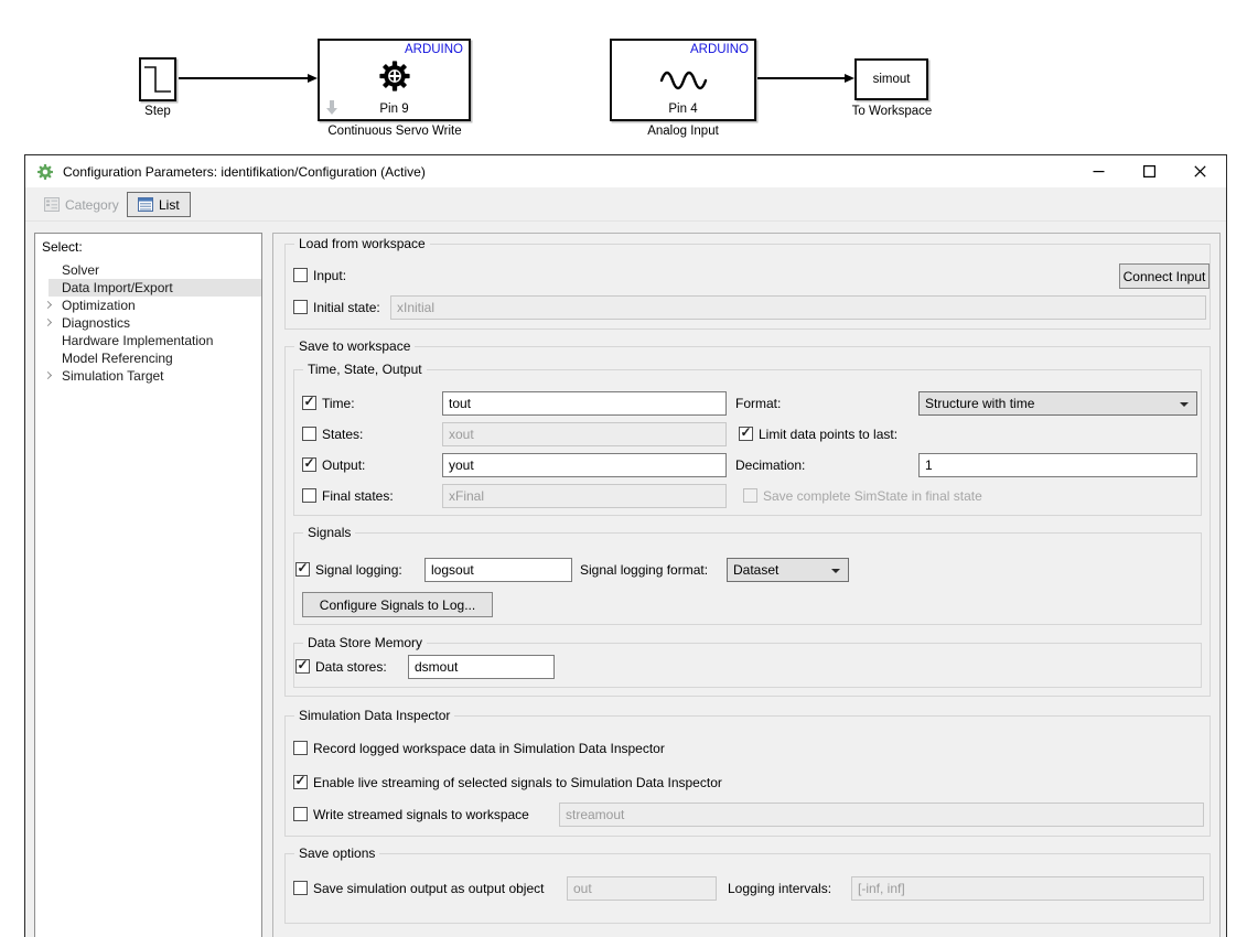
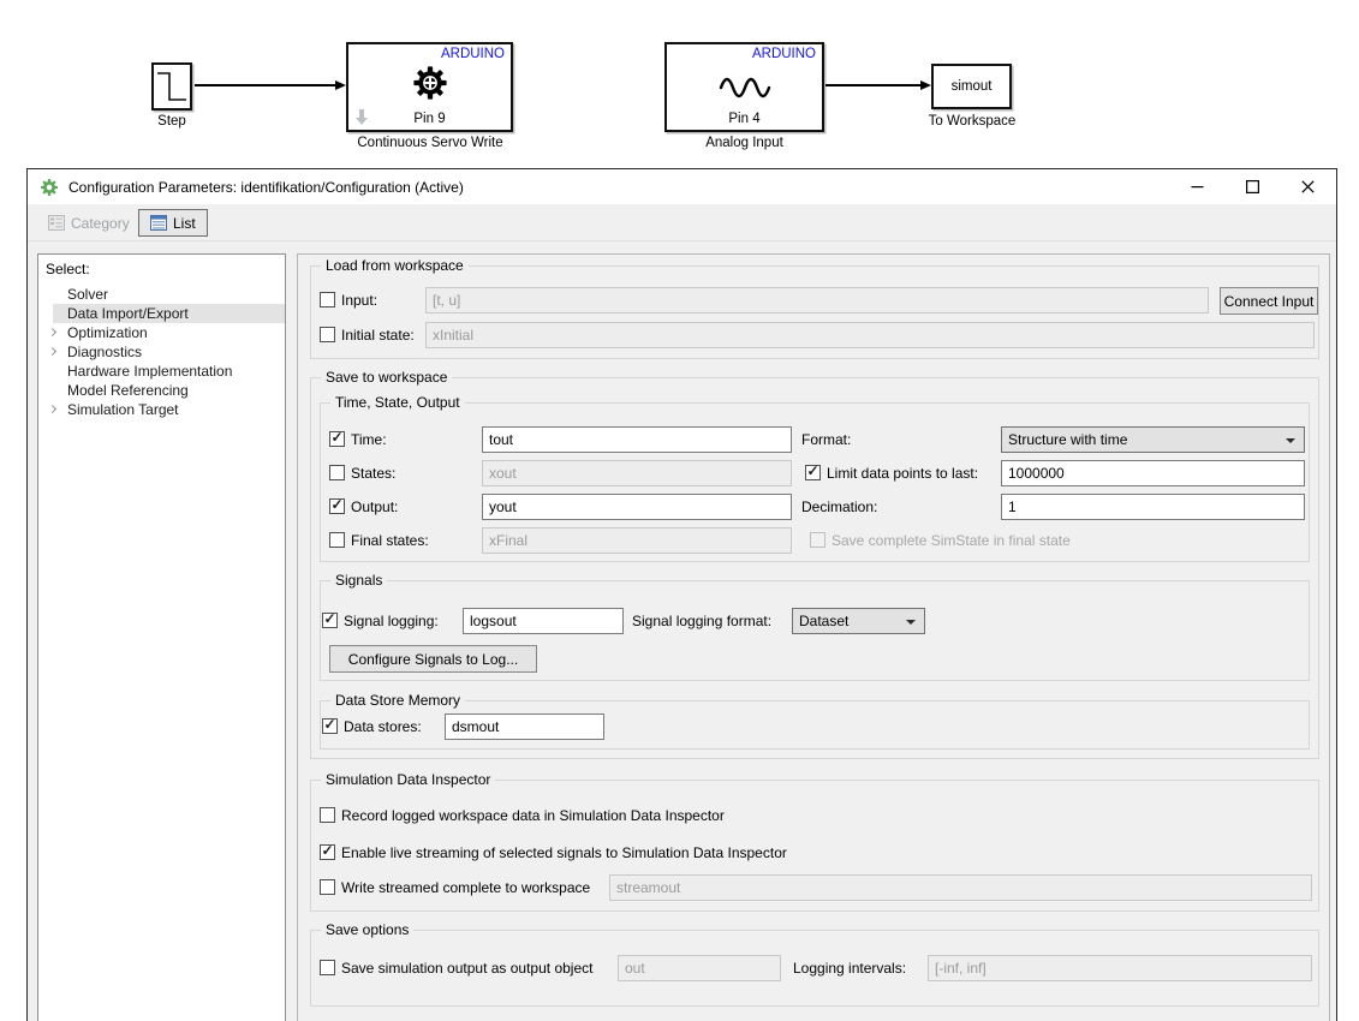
  Step
  ARDUINO
  Pin 9
  Continuous Servo Write
  ARDUINO
  Pin 4
  Analog Input
  simout
  To Workspace
  Configuration Parameters: identifikation/Configuration (Active)
  Category
  List
  Select:
  Solver
  Data Import/Export
  Optimization
  Diagnostics
  Hardware Implementation
  Model Referencing
  Simulation Target
  Load from workspace
  Input:
+ [t, u]
  Connect Input
  Initial state:
  xInitial
  Save to workspace
  Time, State, Output
  Time:
  tout
  States:
  xout
  Output:
  yout
  Final states:
  xFinal
  Format:
  Structure with time
  Limit data points to last:
+ 1000000
  Decimation:
  1
  Save complete SimState in final state
  Signals
  Signal logging:
  logsout
  Signal logging format:
  Dataset
  Configure Signals to Log...
  Data Store Memory
  Data stores:
  dsmout
  Simulation Data Inspector
  Record logged workspace data in Simulation Data Inspector
  Enable live streaming of selected signals to Simulation Data Inspector
- Write streamed signals to workspace
+ Write streamed complete to workspace
  streamout
  Save options
  Save simulation output as output object
  out
  Logging intervals:
  [-inf, inf]
